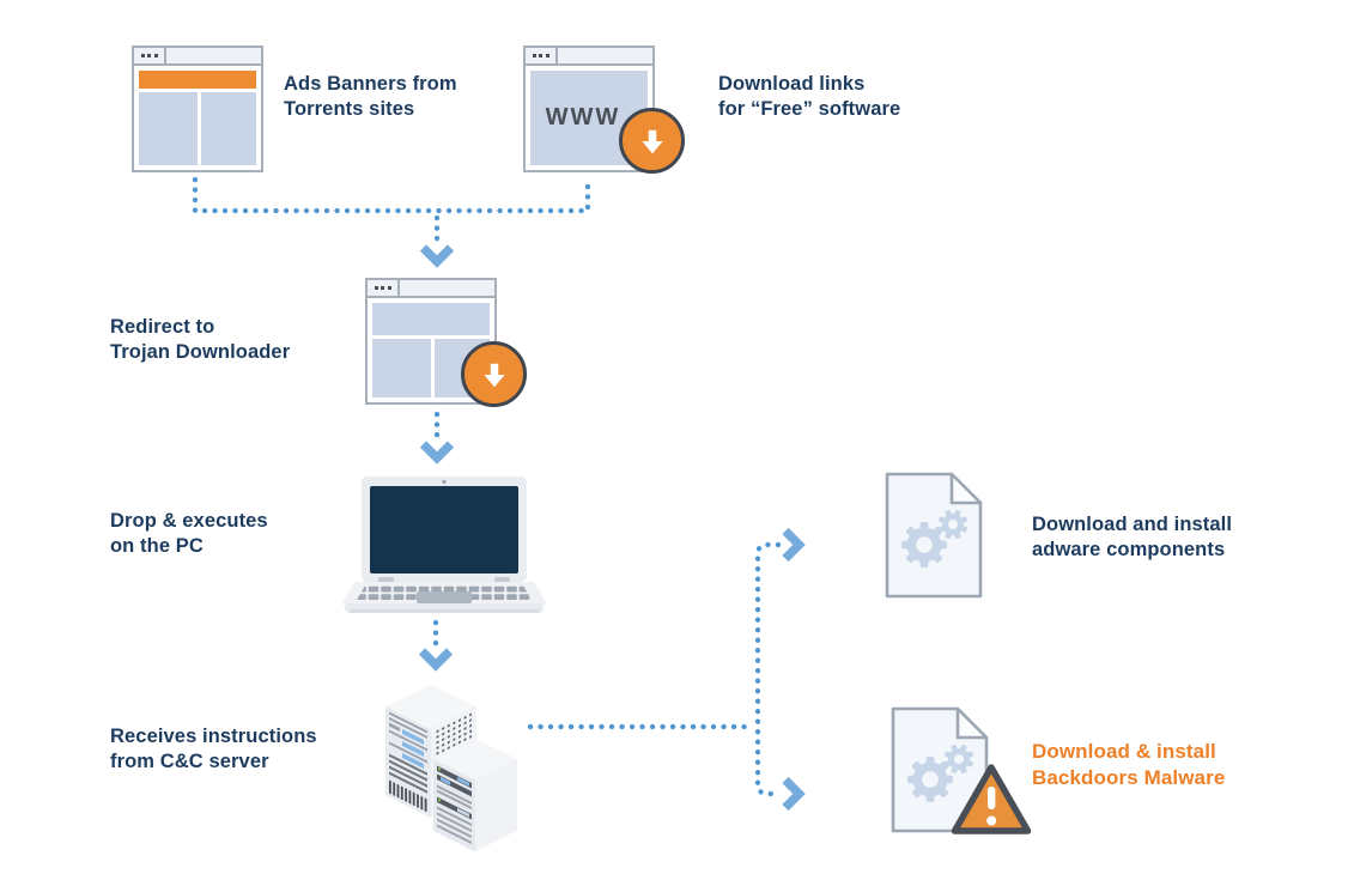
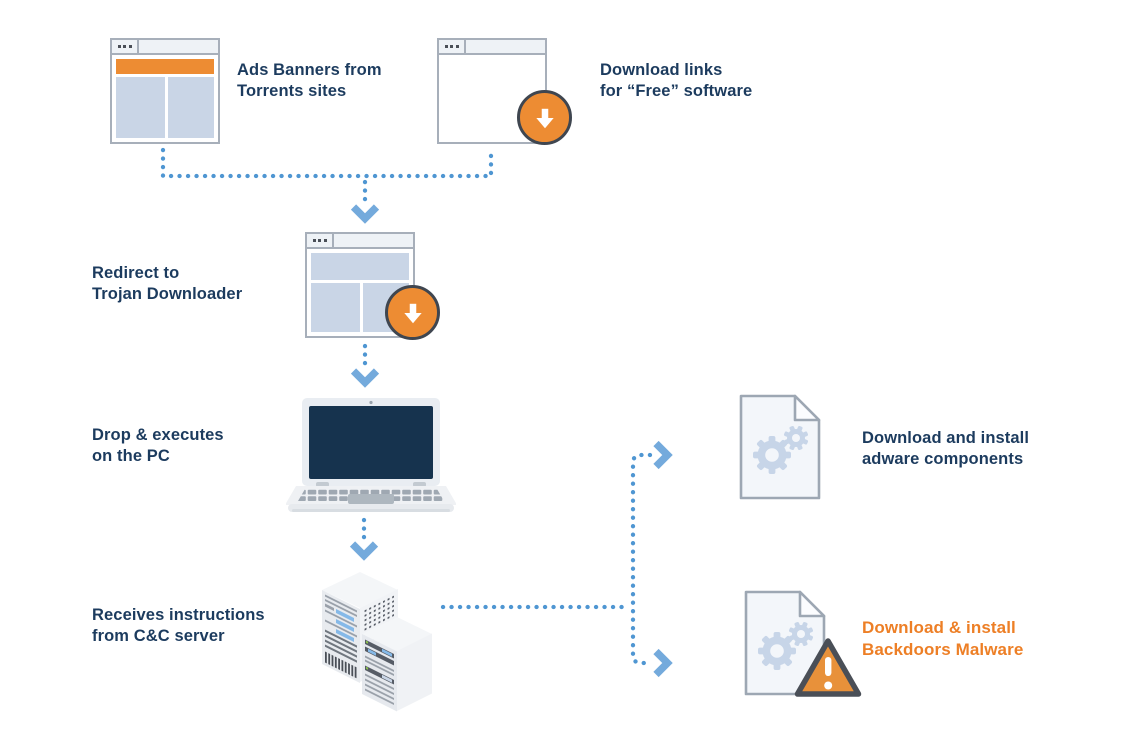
  Ads Banners from
  Torrents sites
- WWW
  Download links
  for “Free” software
  Redirect to
  Trojan Downloader
  Drop & executes
  on the PC
  Receives instructions
  from C&C server
  Download and install
  adware components
  Download & install
  Backdoors Malware
